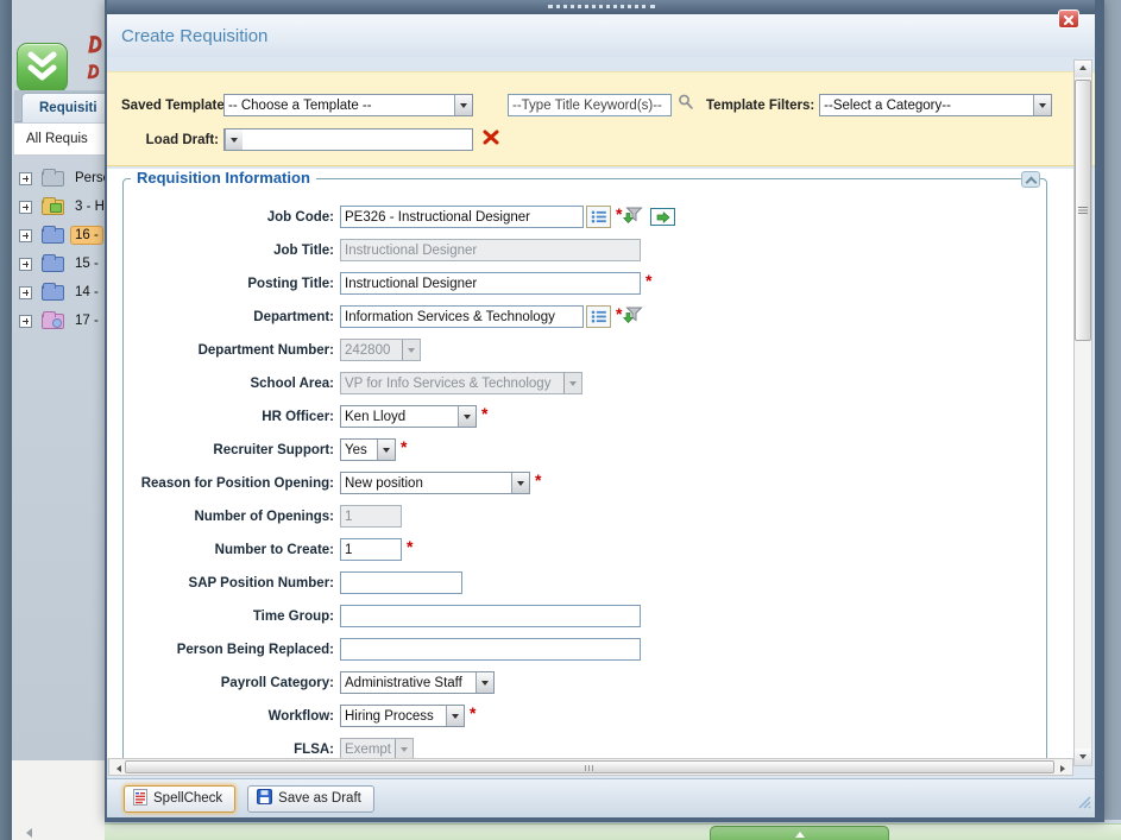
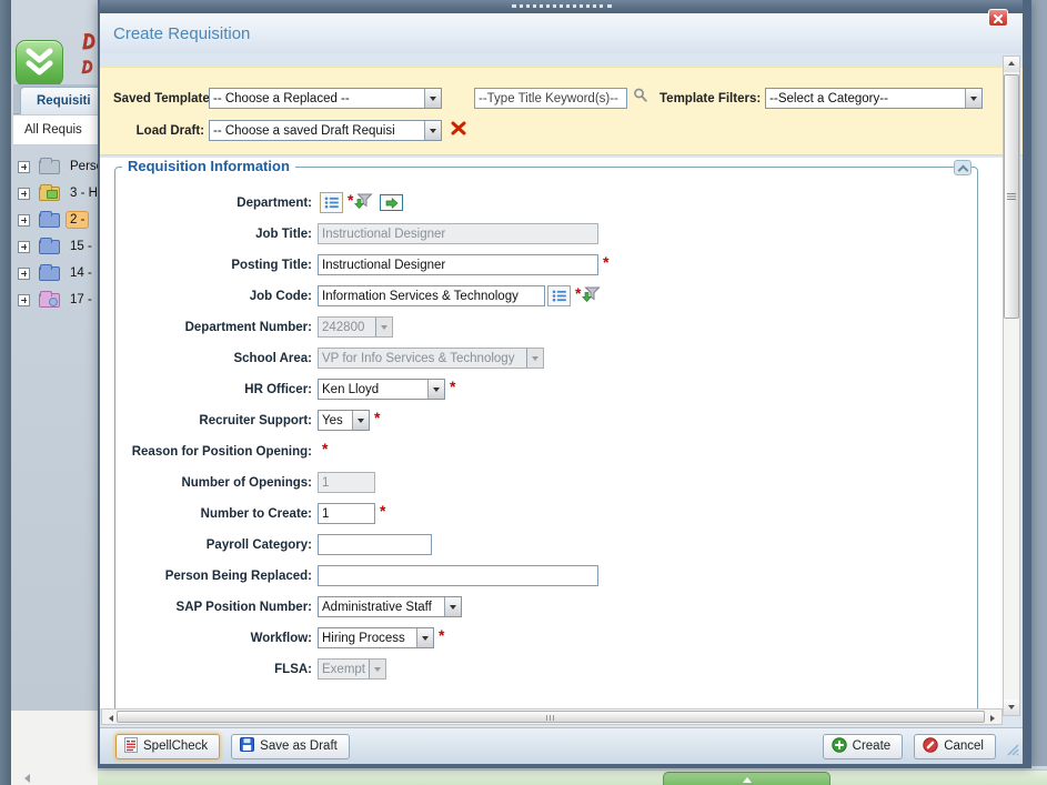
  Requisiti
  All Requis
  Pers
  3 - H
- 16 -
+ 2 -
  15 -
  14 -
  17 -
  Create Requisition
  Saved Template
- -- Choose a Template --
+ -- Choose a Replaced --
  --Type Title Keyword(s)--
  Template Filters:
  --Select a Category--
  Load Draft:
+ -- Choose a saved Draft Requisi
  Requisition Information
- Job Code:
+ Department:
- PE326 - Instructional Designer
  *
  Job Title:
  Instructional Designer
  Posting Title:
  Instructional Designer
  *
- Department:
+ Job Code:
  Information Services & Technology
  *
  Department Number:
  242800
  School Area:
  VP for Info Services & Technology
  HR Officer:
  Ken Lloyd
  *
  Recruiter Support:
  Yes
  *
  Reason for Position Opening:
- New position
  *
  Number of Openings:
  1
  Number to Create:
  1
  *
- SAP Position Number:
+ Payroll Category:
- Time Group:
  Person Being Replaced:
- Payroll Category:
+ SAP Position Number:
  Administrative Staff
  Workflow:
  Hiring Process
  *
  FLSA:
  Exempt
  SpellCheck
  Save as Draft
+ Create
+ Cancel
